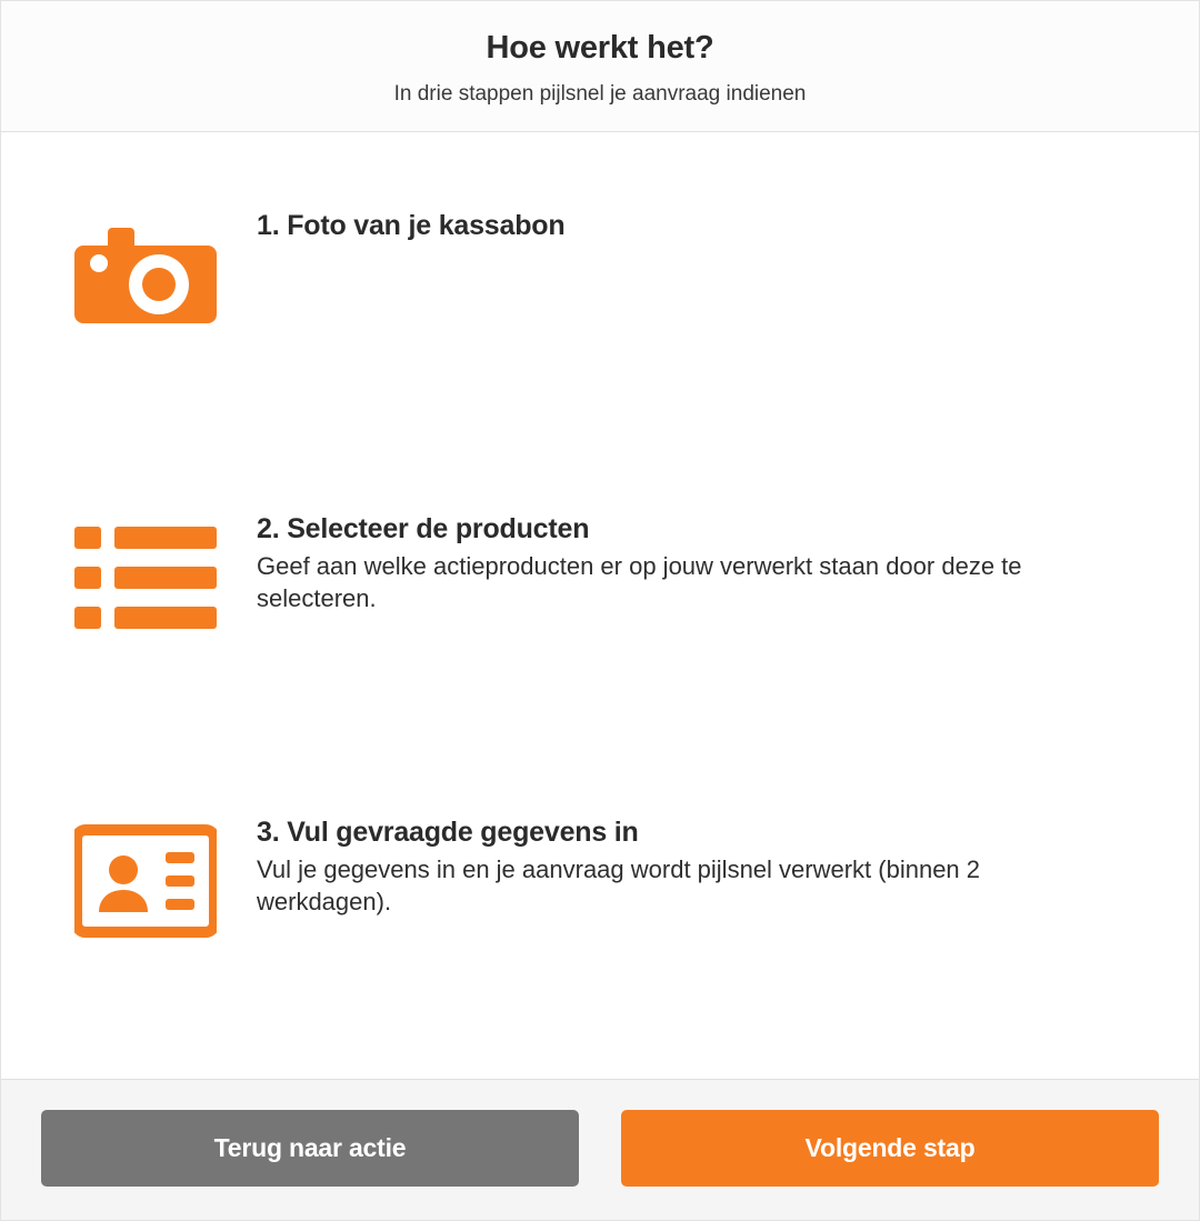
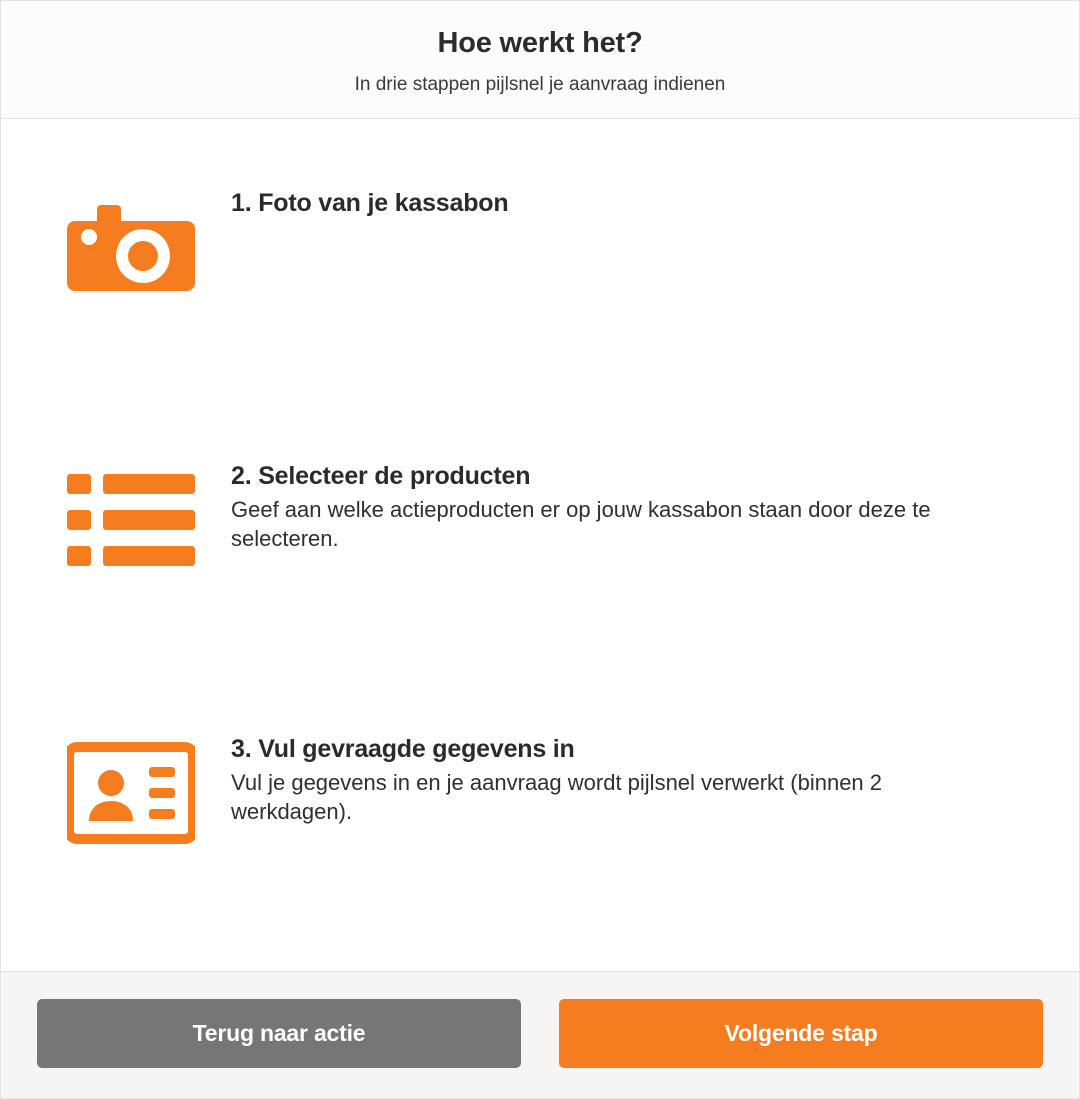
  Hoe werkt het?
  In drie stappen pijlsnel je aanvraag indienen
  1. Foto van je kassabon
  2. Selecteer de producten
- Geef aan welke actieproducten er op jouw verwerkt staan door deze te selecteren.
+ Geef aan welke actieproducten er op jouw kassabon staan door deze te selecteren.
  3. Vul gevraagde gegevens in
  Vul je gegevens in en je aanvraag wordt pijlsnel verwerkt (binnen 2 werkdagen).
  Terug naar actie
  Volgende stap
